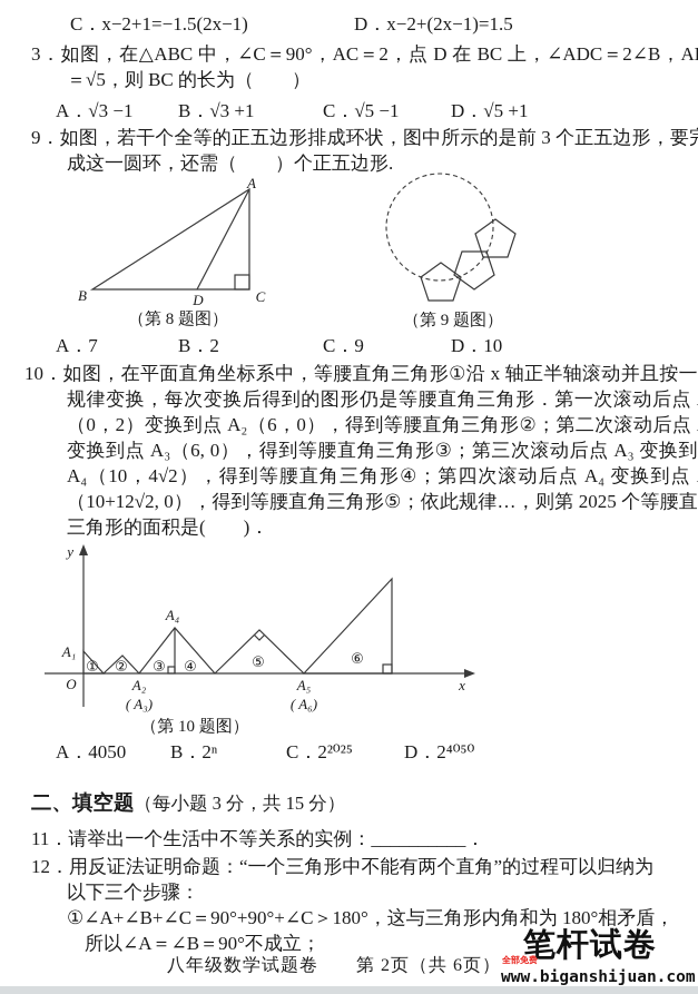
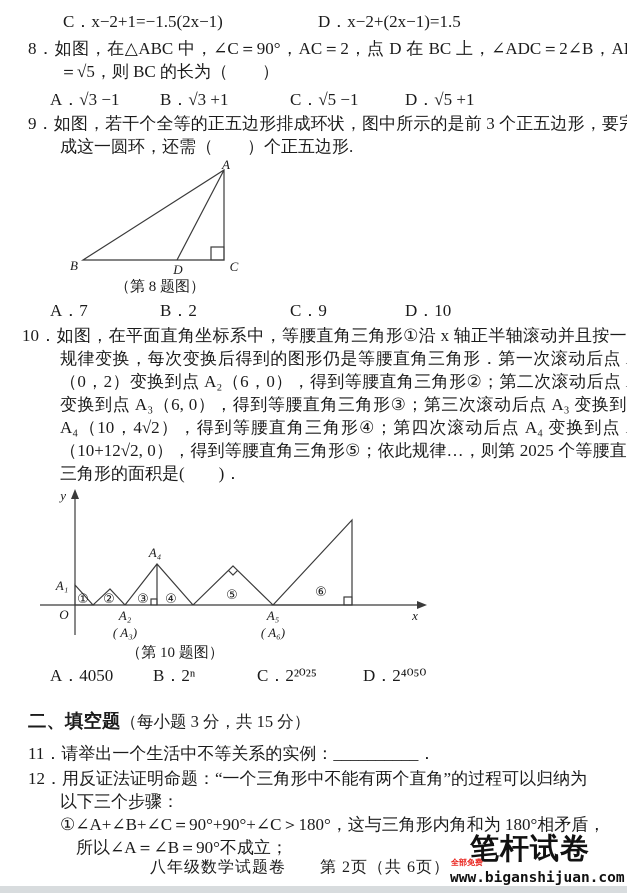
  C．x−2+1=−1.5(2x−1)
  D．x−2+(2x−1)=1.5
- 3．如图，在△ABC 中，∠C＝90°，AC＝2，点 D 在 BC 上，∠ADC＝2∠B，A＝√5，则 BC 的长为（ ）
+ 8．如图，在△ABC 中，∠C＝90°，AC＝2，点 D 在 BC 上，∠ADC＝2∠B，A＝√5，则 BC 的长为（ ）
  A．√3 −1
  B．√3 +1
  C．√5 −1
  D．√5 +1
  9．如图，若干个全等的正五边形排成环状，图中所示的是前 3 个正五边形，要成这一圆环，还需（ ）个正五边形.
  A
  B
  C
  D
  （第 8 题图）
- （第 9 题图）
  A．7
  B．2
  C．9
  D．10
  10．如图，在平面直角坐标系中，等腰直角三角形①沿 x 轴正半轴滚动并且按一规律变换，每次变换后得到的图形仍是等腰直角三角形．第一次滚动后点（0，2）变换到点 A₂（6，0），得到等腰直角三角形②；第二次滚动后点 变换到点 A₃（6, 0），得到等腰直角三角形③；第三次滚动后点 A₃ 变换到 A₄（10，4√2），得到等腰直角三角形④；第四次滚动后点 A₄ 变换到点（10+12√2, 0），得到等腰直角三角形⑤；依此规律…，则第 2025 个等腰直三角形的面积是( )．
  y
  x
  O
  A₁
  A₂
  ( A₃)
  A₄
  A₅
  ( A₆)
  ①
  ②
  ③
  ④
  ⑤
  ⑥
  （第 10 题图）
  A．4050
  B．2ⁿ
  C．2²⁰²⁵
  D．2⁴⁰⁵⁰
  二、填空题（每小题 3 分，共 15 分）
  11．请举出一个生活中不等关系的实例：__________．
  12．用反证法证明命题：“一个三角形中不能有两个直角”的过程可以归纳为
  以下三个步骤：
  ①∠A+∠B+∠C＝90°+90°+∠C＞180°，这与三角形内角和为 180°相矛盾，
  所以∠A＝∠B＝90°不成立；
  八年级数学试题卷 第 2页（共 6页）
  全部免费
  笔杆试卷
  www.biganshijuan.com
